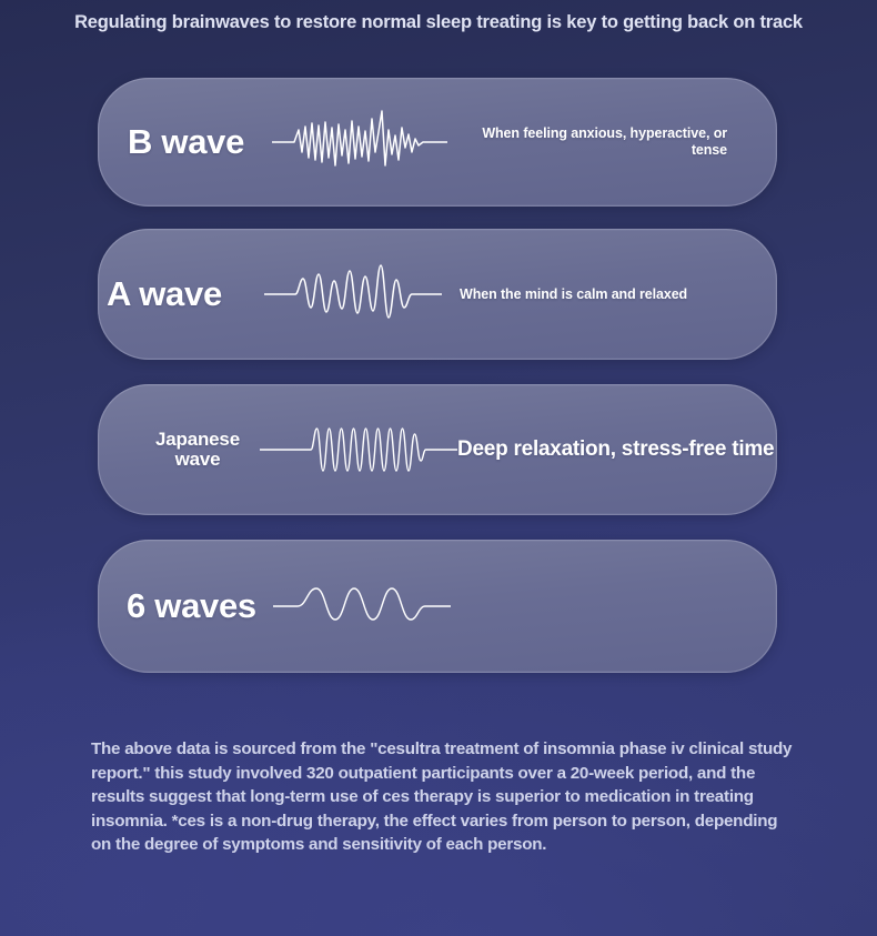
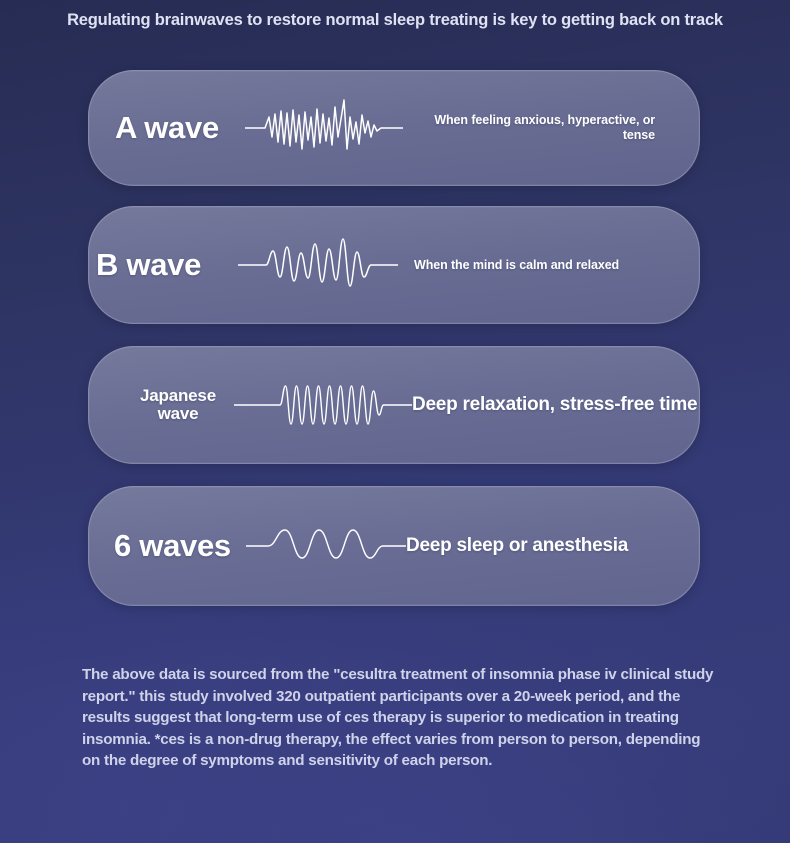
  Regulating brainwaves to restore normal sleep treating is key to getting back on track
- B wave
+ A wave
  When feeling anxious, hyperactive, or tense
- A wave
+ B wave
  When the mind is calm and relaxed
  Japanese
  wave
  Deep relaxation, stress-free time
  6 waves
+ Deep sleep or anesthesia
  The above data is sourced from the "cesultra treatment of insomnia phase iv clinical study report." this study involved 320 outpatient participants over a 20-week period, and the results suggest that long-term use of ces therapy is superior to medication in treating insomnia. *ces is a non-drug therapy, the effect varies from person to person, depending on the degree of symptoms and sensitivity of each person.
